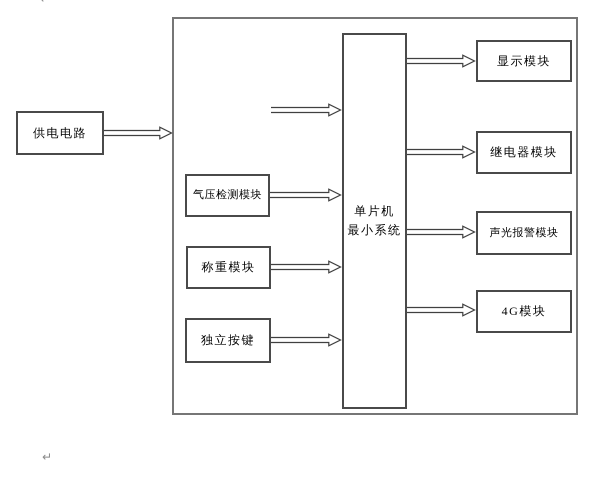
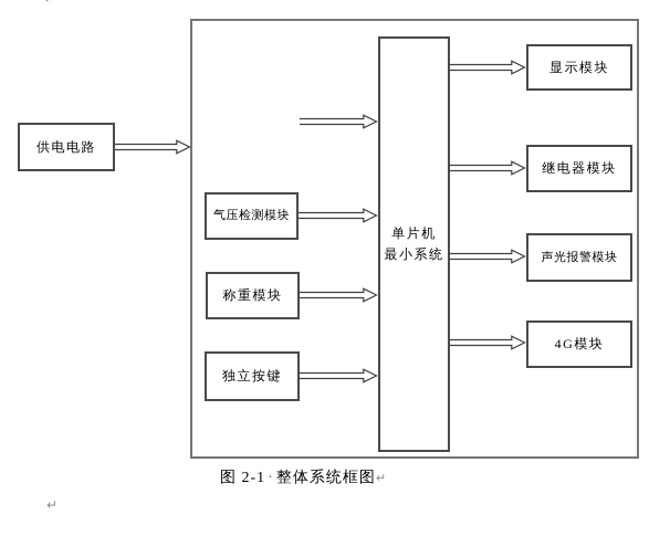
  供电电路
  气压检测模块
  称重模块
  独立按键
  单片机
  最小系统
  显示模块
  继电器模块
  声光报警模块
  4G模块
+ 图 2-1 · 整体系统框图↵
  ↵
